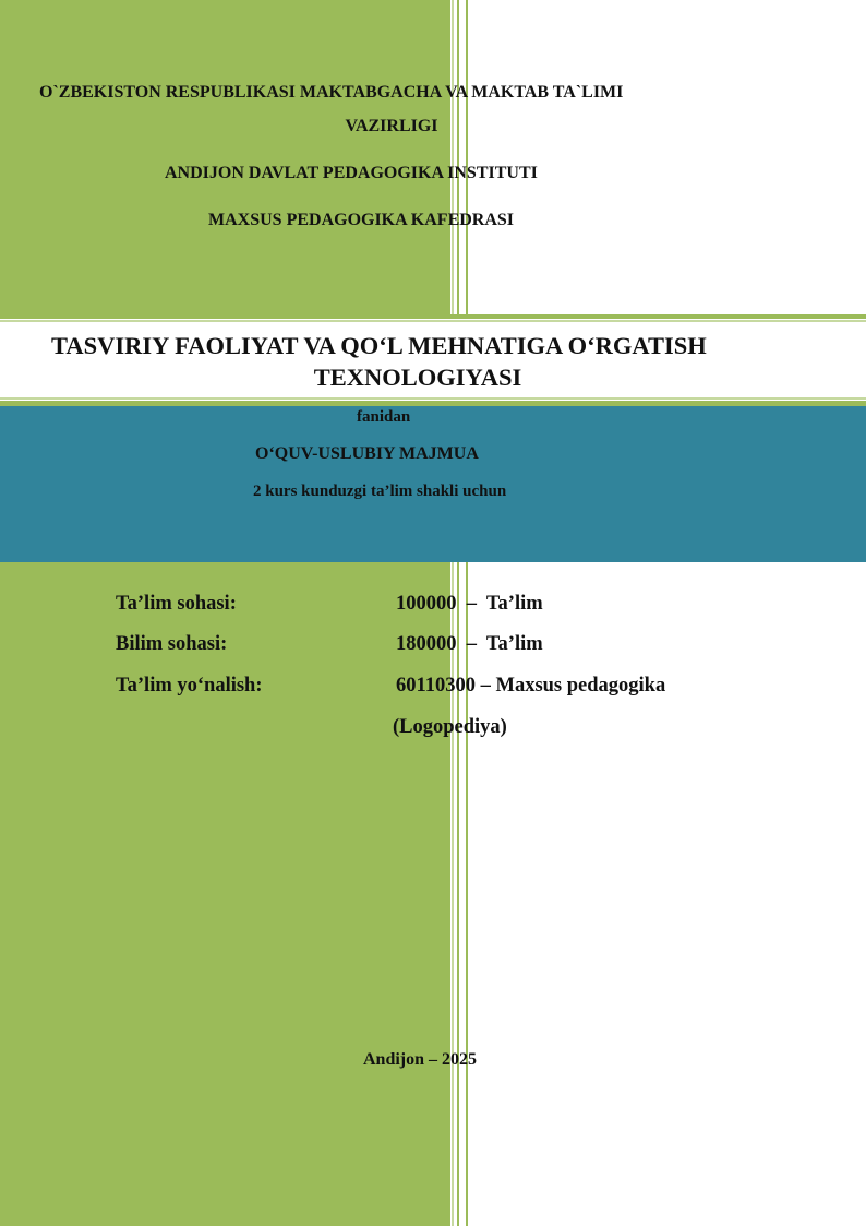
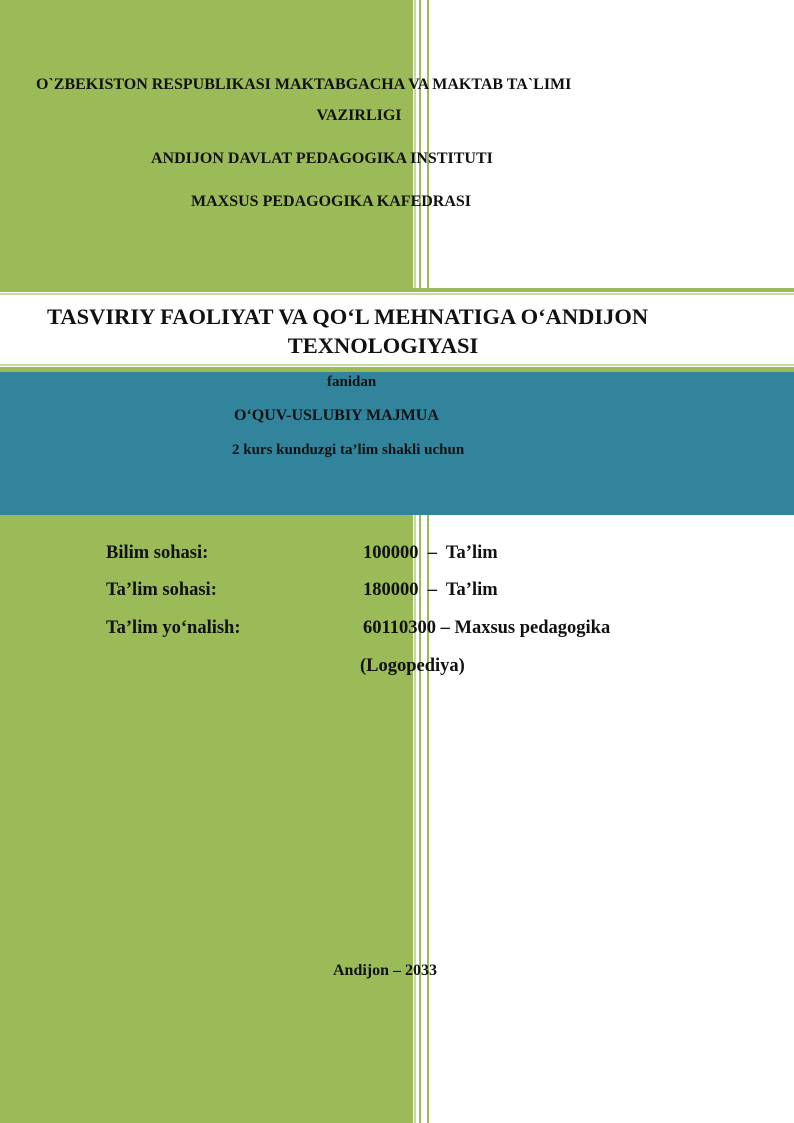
  O`ZBEKISTON RESPUBLIKASI MAKTABGACHA VA MAKTAB TA`LIMI
  VAZIRLIGI
  ANDIJON DAVLAT PEDAGOGIKA INSTITUTI
  MAXSUS PEDAGOGIKA KAFEDRASI
- TASVIRIY FAOLIYAT VA QO‘L MEHNATIGA O‘RGATISH
+ TASVIRIY FAOLIYAT VA QO‘L MEHNATIGA O‘ANDIJON
  TEXNOLOGIYASI
  fanidan
  O‘QUV-USLUBIY MAJMUA
  2 kurs kunduzgi ta’lim shakli uchun
- Ta’lim sohasi:
+ Bilim sohasi:
  100000 – Ta’lim
- Bilim sohasi:
+ Ta’lim sohasi:
  180000 – Ta’lim
  Ta’lim yo‘nalish:
  60110300 – Maxsus pedagogika
  (Logopediya)
- Andijon – 2025
+ Andijon – 2033
